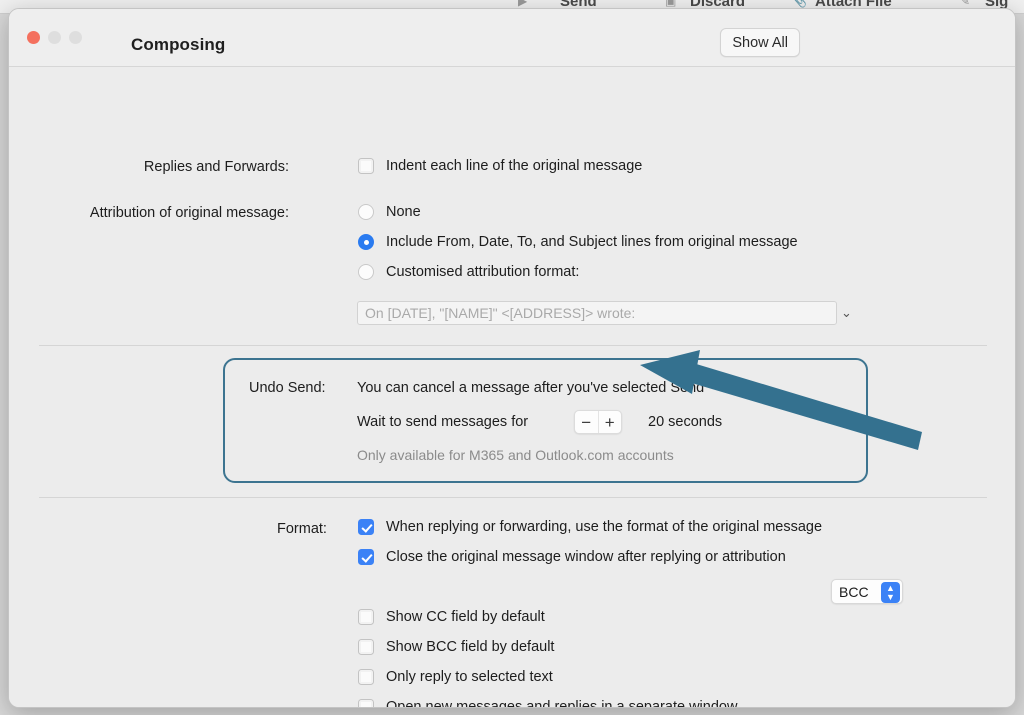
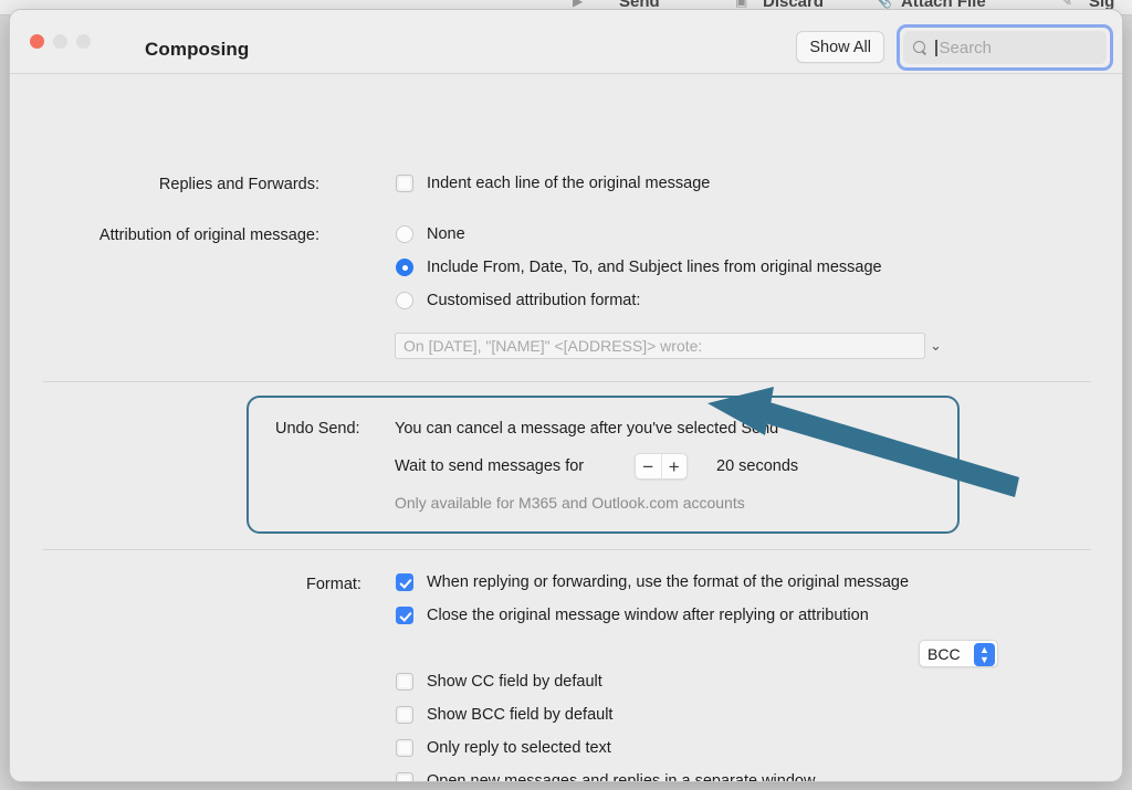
  ▶
  Send
  ▣
  Discard
  📎
  Attach File
  ✎
  Sig
  Composing
  Show All
+ Search
  Replies and Forwards:
  Indent each line of the original message
  Attribution of original message:
  None
  Include From, Date, To, and Subject lines from original message
  Customised attribution format:
  On [DATE], "[NAME]" <[ADDRESS]> wrote:
  ⌄
  Undo Send:
  You can cancel a message after you've selected Sd
  Wait to send messages for
  −
  +
  20 seconds
  Only available for M365 and Outlook.com accounts
  Format:
  When replying or forwarding, use the format of the original message
  Close the original message window after replying or attribution
  BCC
  ▲
  ▼
  Show CC field by default
  Show BCC field by default
  Only reply to selected text
